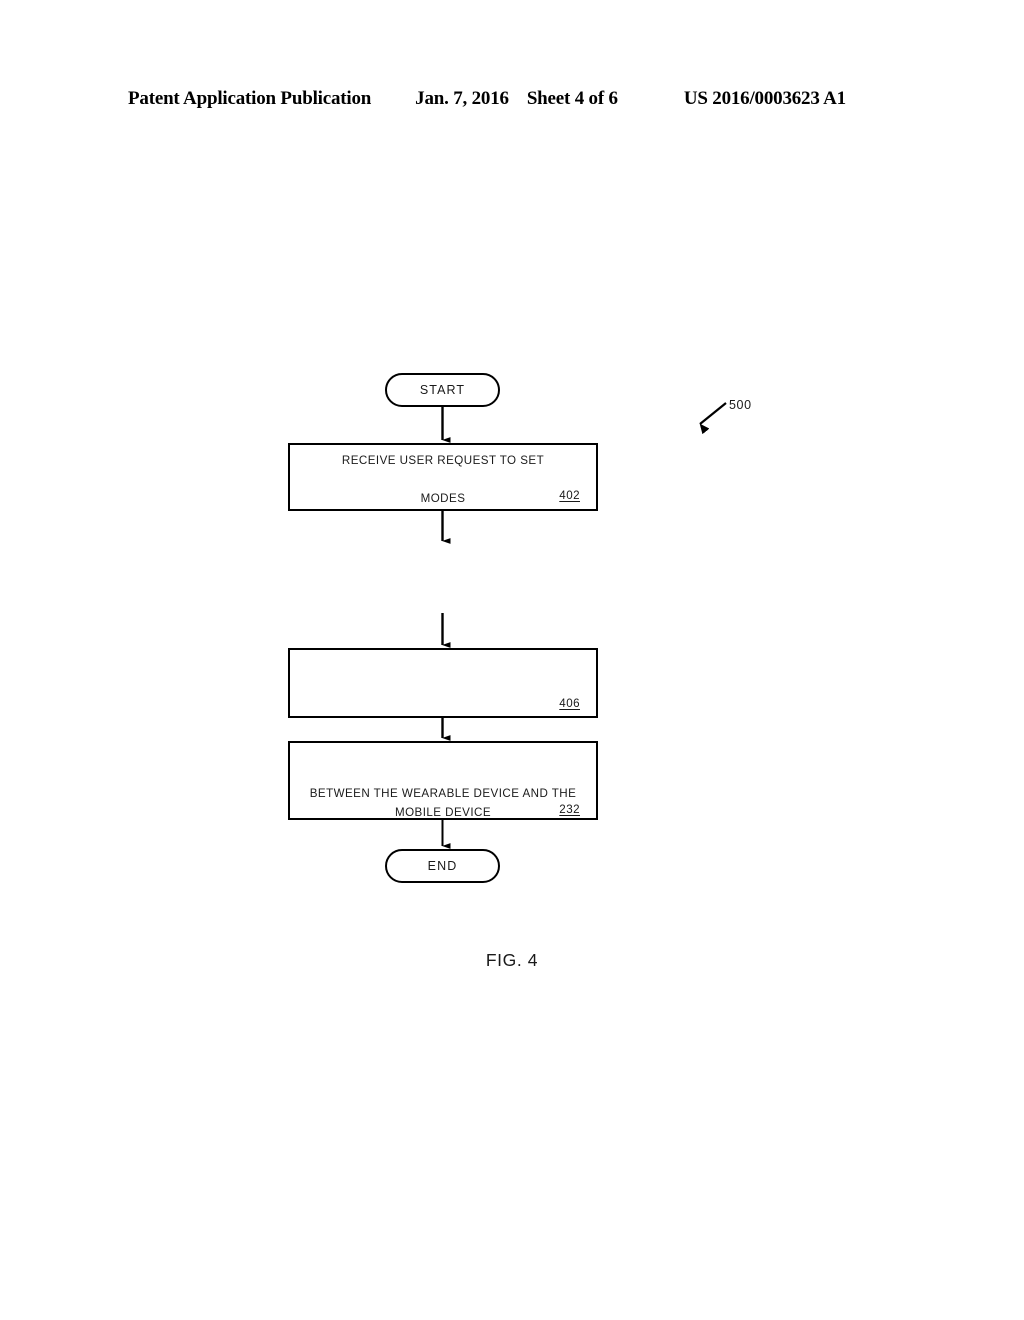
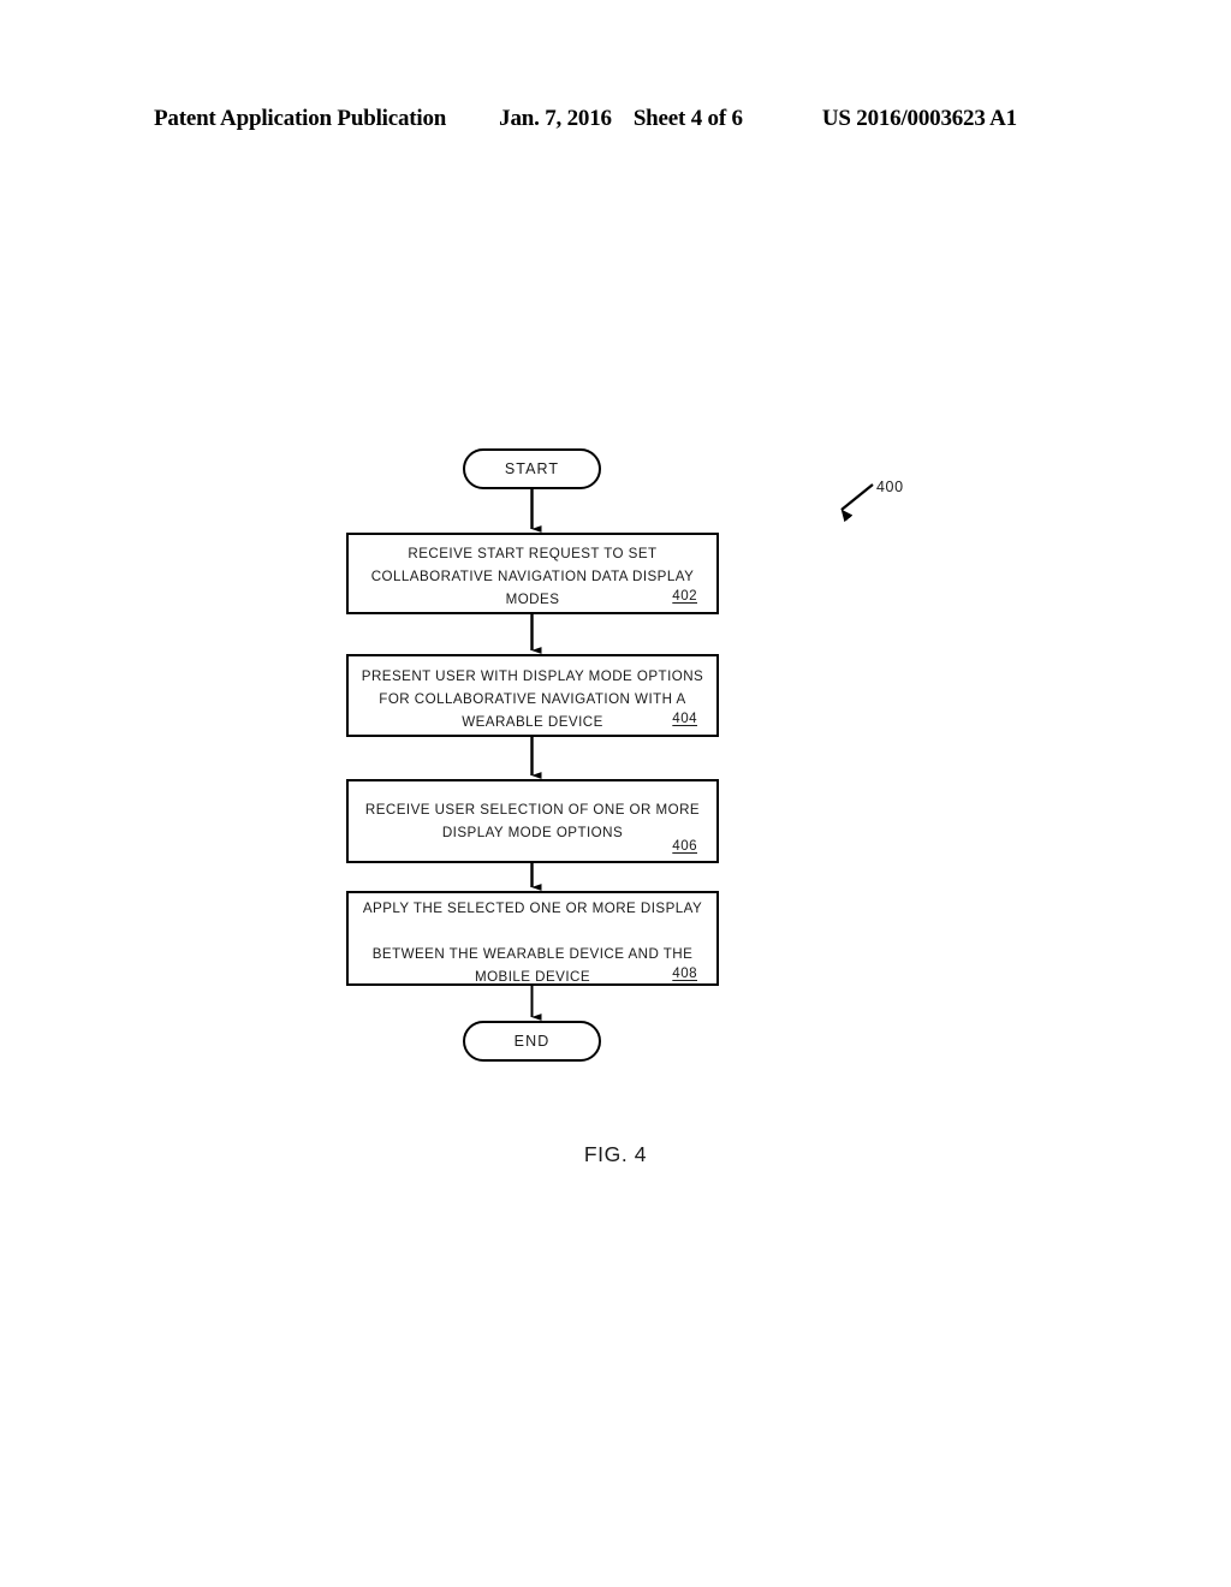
  Patent Application Publication
  Jan. 7, 2016
  Sheet 4 of 6
  US 2016/0003623 A1
  START
- RECEIVE USER REQUEST TO SET
+ RECEIVE START REQUEST TO SET
+ COLLABORATIVE NAVIGATION DATA DISPLAY
  MODES
  402
+ PRESENT USER WITH DISPLAY MODE OPTIONS
+ FOR COLLABORATIVE NAVIGATION WITH A
+ WEARABLE DEVICE
+ 404
+ RECEIVE USER SELECTION OF ONE OR MORE
+ DISPLAY MODE OPTIONS
  406
+ APPLY THE SELECTED ONE OR MORE DISPLAY
  BETWEEN THE WEARABLE DEVICE AND THE
  MOBILE DEVICE
- 232
+ 408
  END
- 500
+ 400
  FIG. 4
